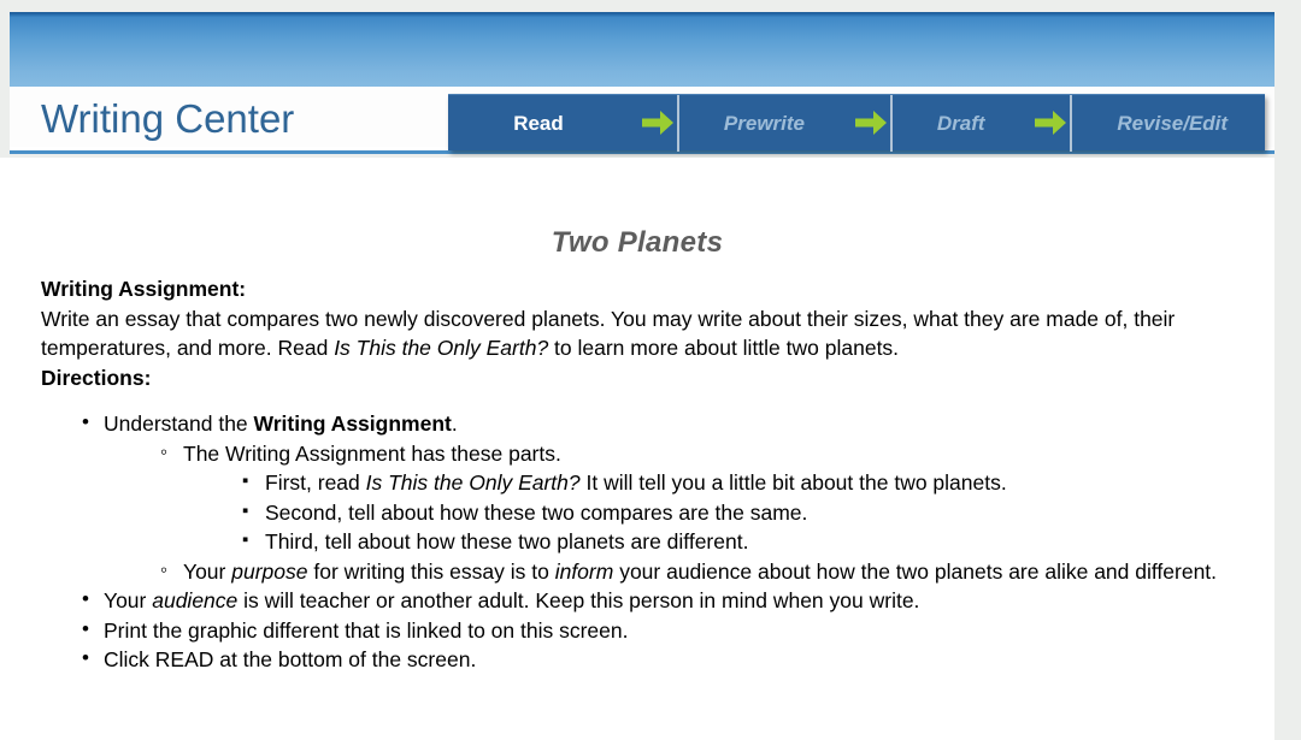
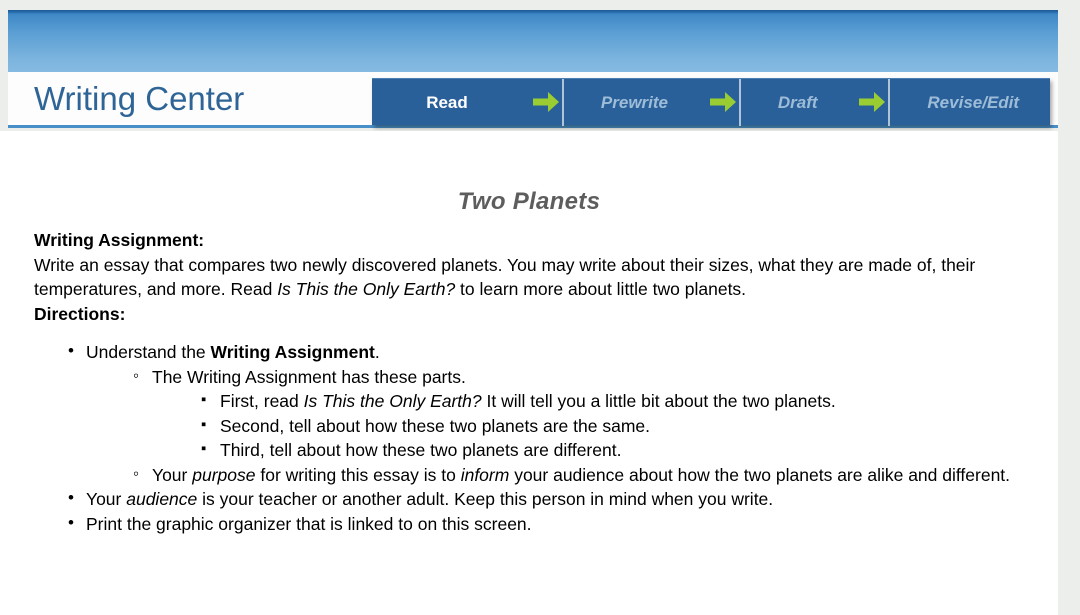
  Writing Center
  Read
  Prewrite
  Draft
  Revise/Edit
  Two Planets
  Writing Assignment:
  Write an essay that compares two newly discovered planets. You may write about their sizes, what they are made of, their temperatures, and more. Read Is This the Only Earth? to learn more about little two planets.
  Directions:
  Understand the Writing Assignment.
  The Writing Assignment has these parts.
  First, read Is This the Only Earth? It will tell you a little bit about the two planets.
- Second, tell about how these two compares are the same.
+ Second, tell about how these two planets are the same.
  Third, tell about how these two planets are different.
  Your purpose for writing this essay is to inform your audience about how the two planets are alike and different.
- Your audience is will teacher or another adult. Keep this person in mind when you write.
+ Your audience is your teacher or another adult. Keep this person in mind when you write.
- Print the graphic different that is linked to on this screen.
+ Print the graphic organizer that is linked to on this screen.
- Click READ at the bottom of the screen.
